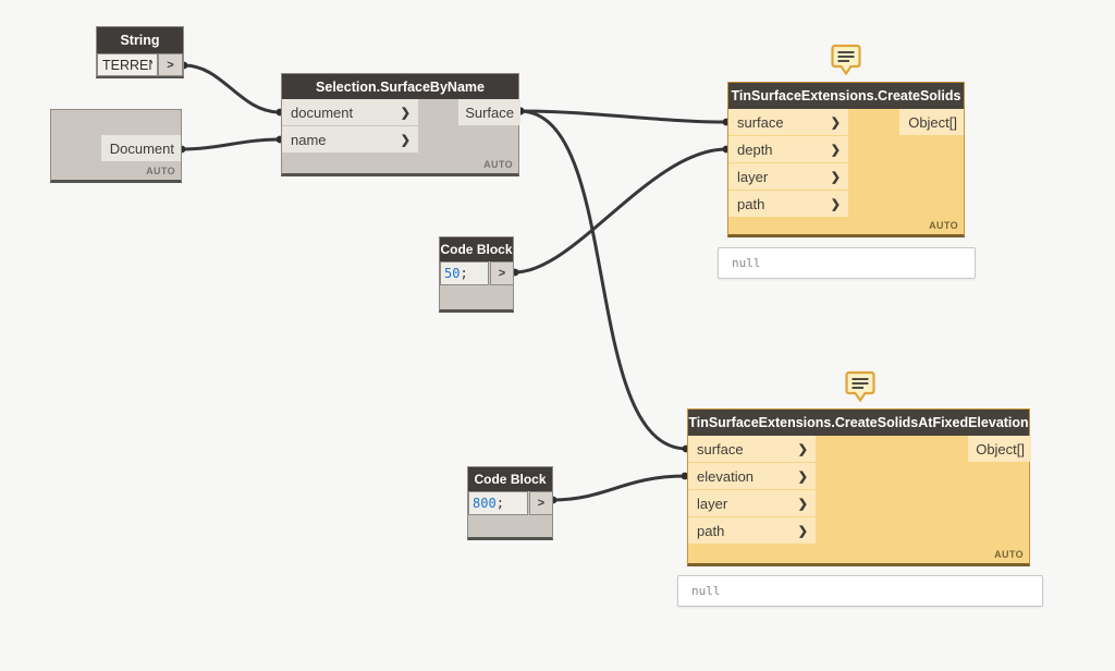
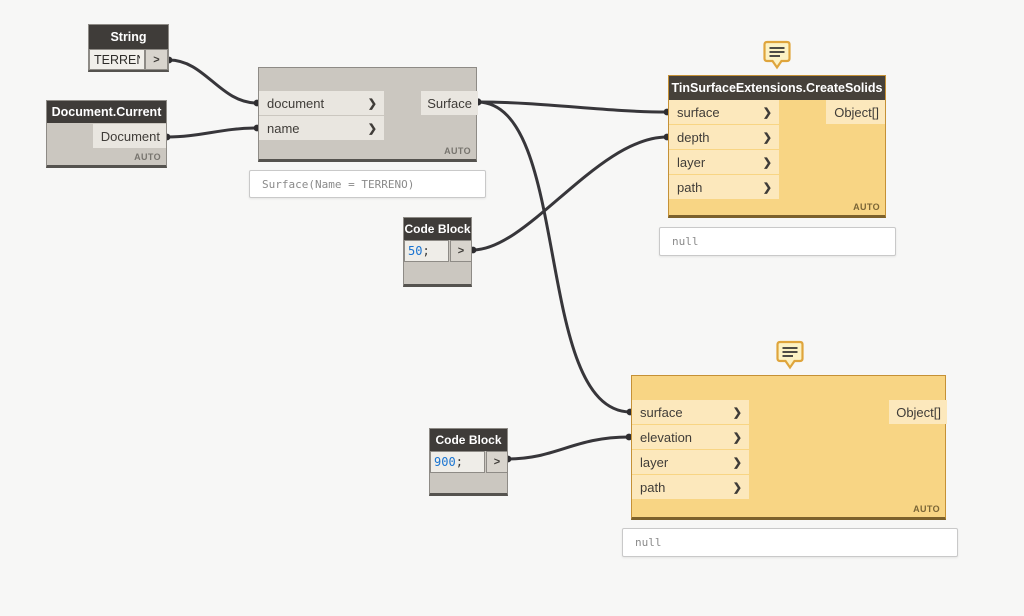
  String
  TERRE
  >
+ Document.Current
  Document
  AUTO
- Selection.SurfaceByName
  document
  ❯
  name
  ❯
  Surface
  AUTO
+ Surface(Name = TERRENO)
  Code Block
  50
  ;
  >
  Code Block
- 800
+ 900
  ;
  >
  TinSurfaceExtensions.CreateSolids
  surface
  ❯
  depth
  ❯
  layer
  ❯
  path
  ❯
  Object[]
  AUTO
  null
- TinSurfaceExtensions.CreateSolidsAtFixedElevation
  surface
  ❯
  elevation
  ❯
  layer
  ❯
  path
  ❯
  Object[]
  AUTO
  null
